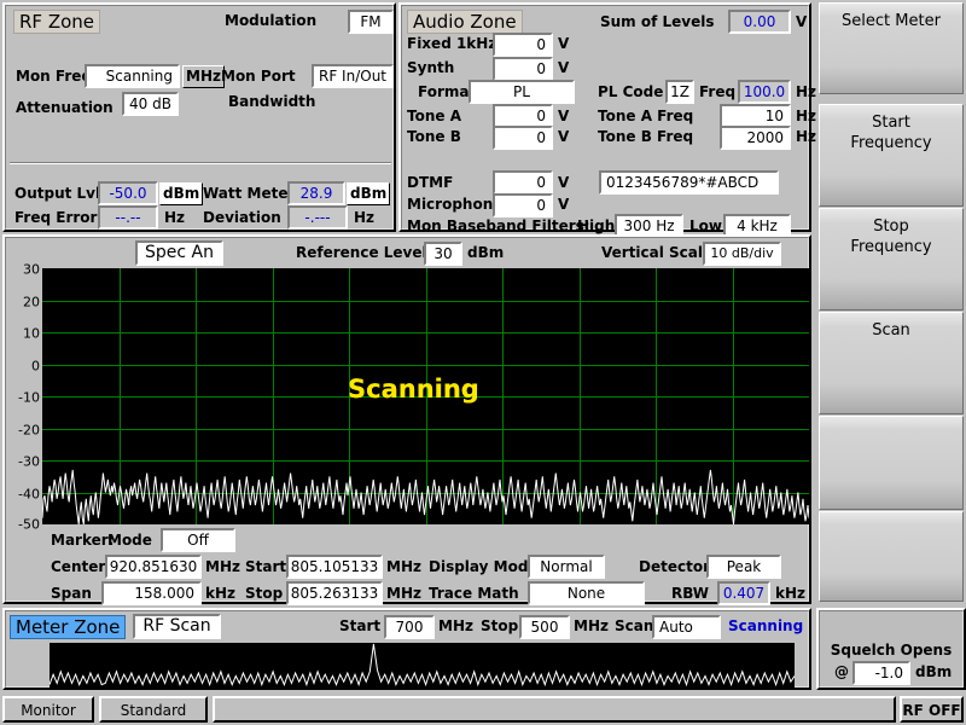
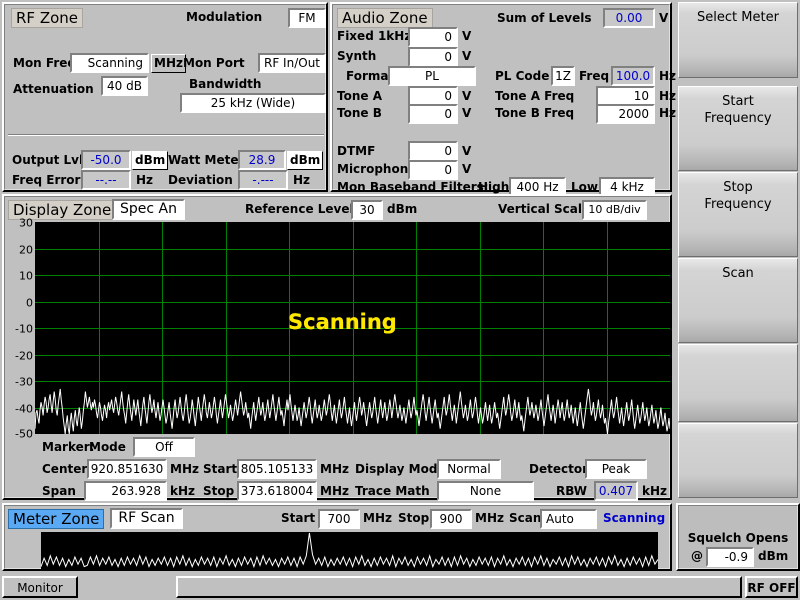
  RF Zone
  Modulation
  FM
  Mon Fre
  Scanning
  MHz
  Mon Port
  RF In/Out
  Attenuation
  40 dB
  Bandwidth
+ 25 kHz (Wide)
  Output Lv
  -50.0
  dBm
  Watt Mete
  28.9
  dBm
  Freq Error
  --.--
  Hz
  Deviation
  -.---
  Hz
  Audio Zone
  Sum of Levels
  0.00
  V
  Fixed 1kH
  0
  V
  Synth
  0
  V
  Forma
  PL
  PL Code
  1Z
  Freq
  100.0
  Hz
  Tone A
  0
  V
  Tone A Freq
  10
  Hz
  Tone B
  0
  V
  Tone B Freq
  2000
  Hz
  DTMF
  0
  V
- 0123456789*#ABCD
  Microphon
  0
  V
  Mon Baseband Filters:
  High
- 300 Hz
+ 400 Hz
  Low
  4 kHz
+ Display Zone
  Spec An
  Reference Leve
  30
  dBm
  Vertical Scal
  10 dB/div
  30
  20
  10
  0
  -10
  -20
  -30
  -40
  -50
  Scanning
  Marker:
  Mode
  Off
  Center
  920.851630
  MHz
  Start
  805.105133
  MHz
  Display Mod
  Normal
  Detecto
  Peak
  Span
- 158.000
+ 263.928
  kHz
  Stop
- 805.263133
+ 373.618004
  MHz
  Trace Math
  None
  RBW
  0.407
  kHz
  Meter Zone
  RF Scan
  Start
  700
  MHz
  Stop
- 500
+ 900
  MHz
  Scan
  Auto
  Scanning
  Select Meter
  Start
  Frequency
  Stop
  Frequency
  Scan
  Squelch Opens
  @
- -1.0
+ -0.9
  dBm
  Monitor
- Standard
  RF OFF
